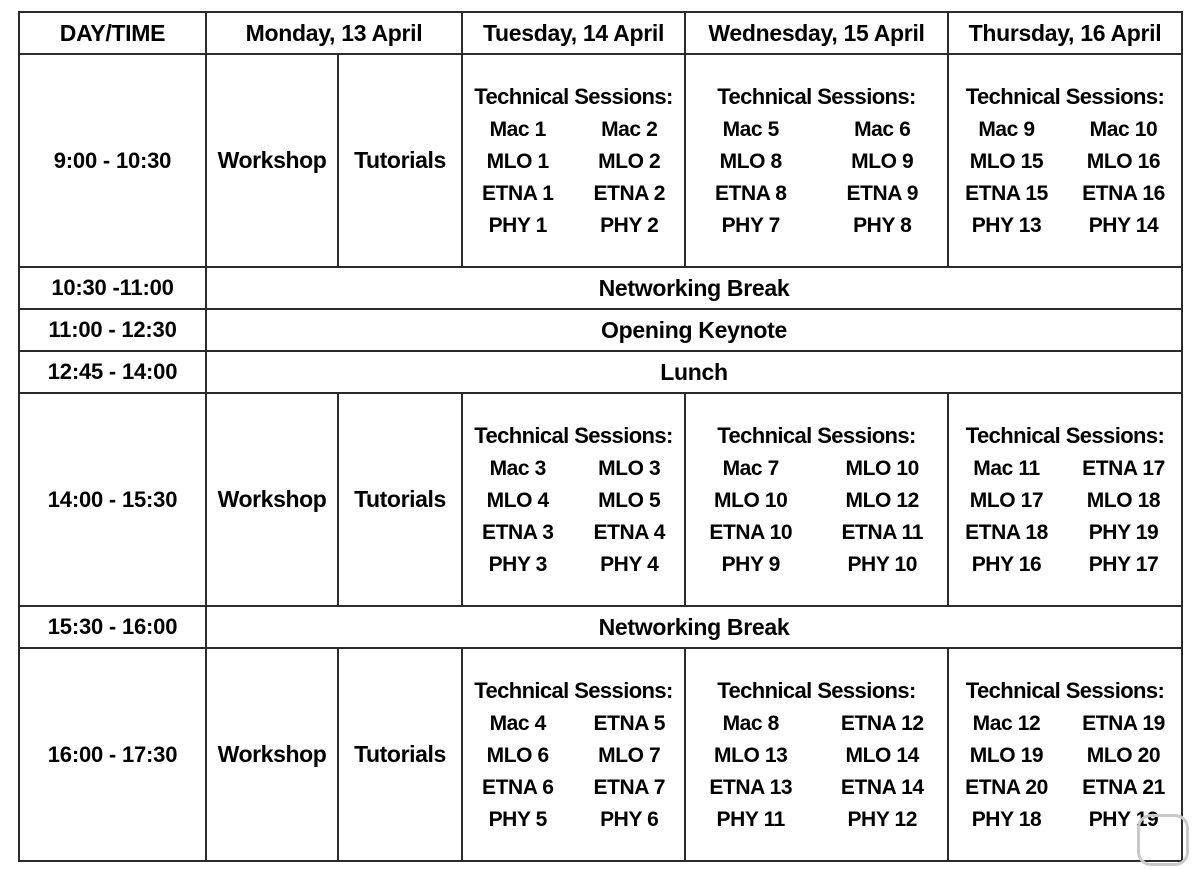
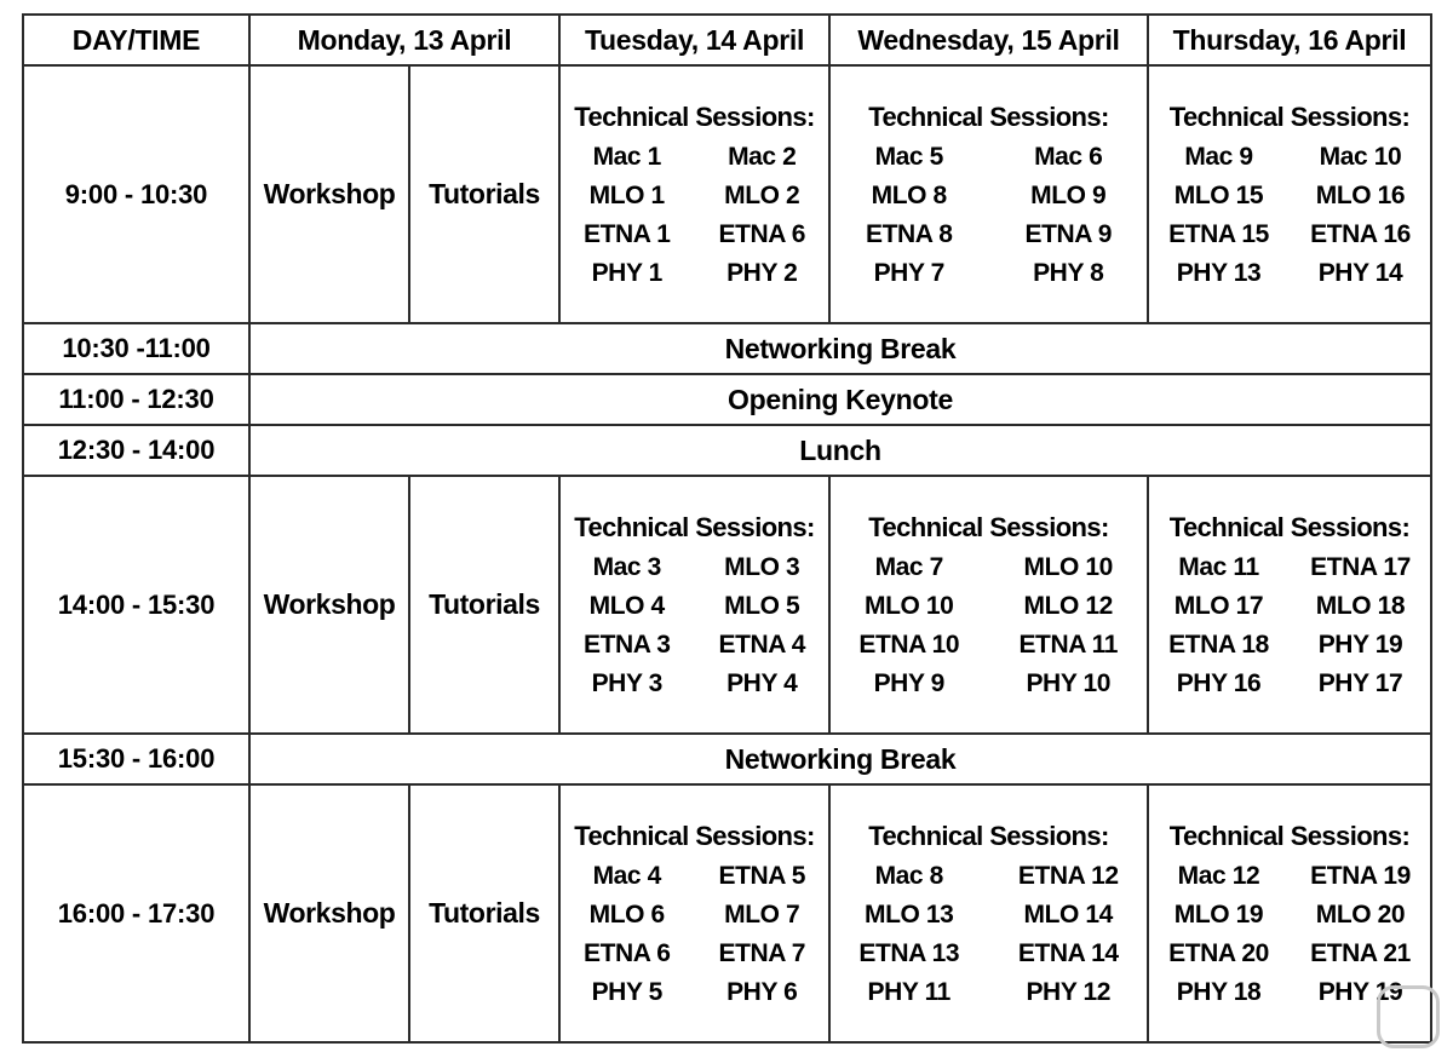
  DAY/TIME	Monday, 13 April	Tuesday, 14 April	Wednesday, 15 April	Thursday, 16 April
- 9:00 - 10:30	Workshop	Tutorials	Technical Sessions: Mac 1 Mac 2 MLO 1 MLO 2 ETNA 1 ETNA 2 PHY 1 PHY 2	Technical Sessions: Mac 5 Mac 6 MLO 8 MLO 9 ETNA 8 ETNA 9 PHY 7 PHY 8	Technical Sessions: Mac 9 Mac 10 MLO 15 MLO 16 ETNA 15 ETNA 16 PHY 13 PHY 14
+ 9:00 - 10:30	Workshop	Tutorials	Technical Sessions: Mac 1 Mac 2 MLO 1 MLO 2 ETNA 1 ETNA 6 PHY 1 PHY 2	Technical Sessions: Mac 5 Mac 6 MLO 8 MLO 9 ETNA 8 ETNA 9 PHY 7 PHY 8	Technical Sessions: Mac 9 Mac 10 MLO 15 MLO 16 ETNA 15 ETNA 16 PHY 13 PHY 14
  10:30 -11:00	Networking Break
  11:00 - 12:30	Opening Keynote
- 12:45 - 14:00	Lunch
+ 12:30 - 14:00	Lunch
  14:00 - 15:30	Workshop	Tutorials	Technical Sessions: Mac 3 MLO 3 MLO 4 MLO 5 ETNA 3 ETNA 4 PHY 3 PHY 4	Technical Sessions: Mac 7 MLO 10 MLO 10 MLO 12 ETNA 10 ETNA 11 PHY 9 PHY 10	Technical Sessions: Mac 11 ETNA 17 MLO 17 MLO 18 ETNA 18 PHY 19 PHY 16 PHY 17
  15:30 - 16:00	Networking Break
  16:00 - 17:30	Workshop	Tutorials	Technical Sessions: Mac 4 ETNA 5 MLO 6 MLO 7 ETNA 6 ETNA 7 PHY 5 PHY 6	Technical Sessions: Mac 8 ETNA 12 MLO 13 MLO 14 ETNA 13 ETNA 14 PHY 11 PHY 12	Technical Sessions: Mac 12 ETNA 19 MLO 19 MLO 20 ETNA 20 ETNA 21 PHY 18 PHY 19
